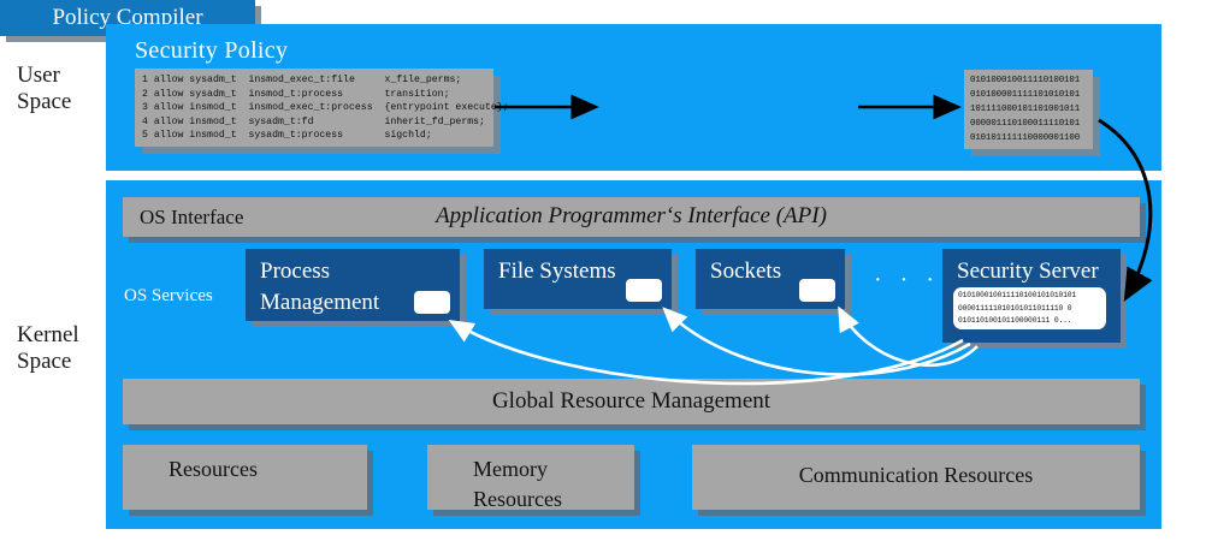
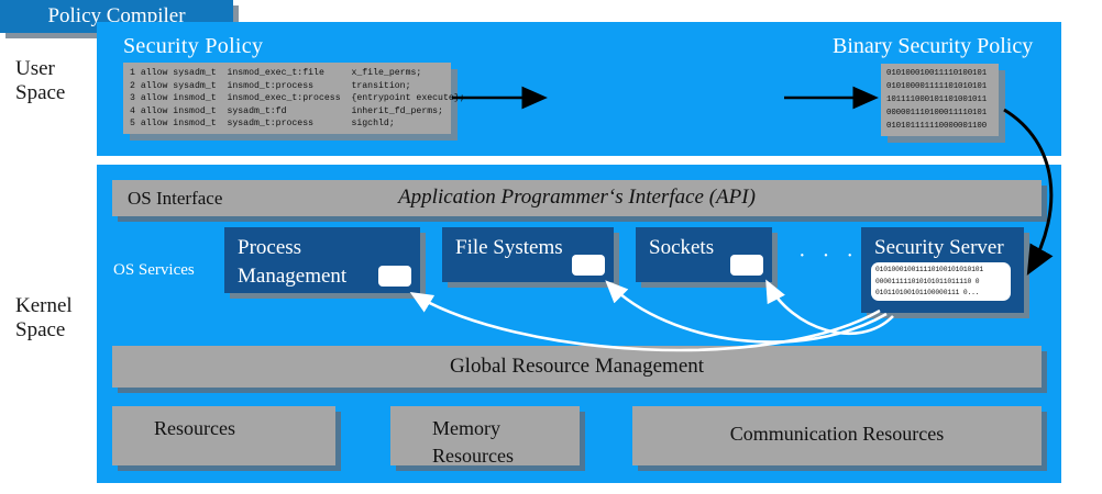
  User
  Space
  Kernel
  Space
  Security Policy
  1 allow sysadm_t insmod_exec_t:file x_file_perms;
  2 allow sysadm_t insmod_t:process transition;
  3 allow insmod_t insmod_exec_t:process {entrypoint execute
  4 allow insmod_t sysadm_t:fd inherit_fd_perms;
  5 allow insmod_t sysadm_t:process sigchld;
  Policy Compiler
+ Binary Security Policy
  010100010011110100101
  010100001111101010101
  101111000101101001011
  000001110100011110101
  010101111110000001100
  OS Interface
  Application Programmer‘s Interface (API)
  OS Services
  Process
  Management
  File Systems
  Sockets
  · · ·
  Security Server
  Global Resource Management
  Resources
  Memory
  Resources
  Communication Resources
